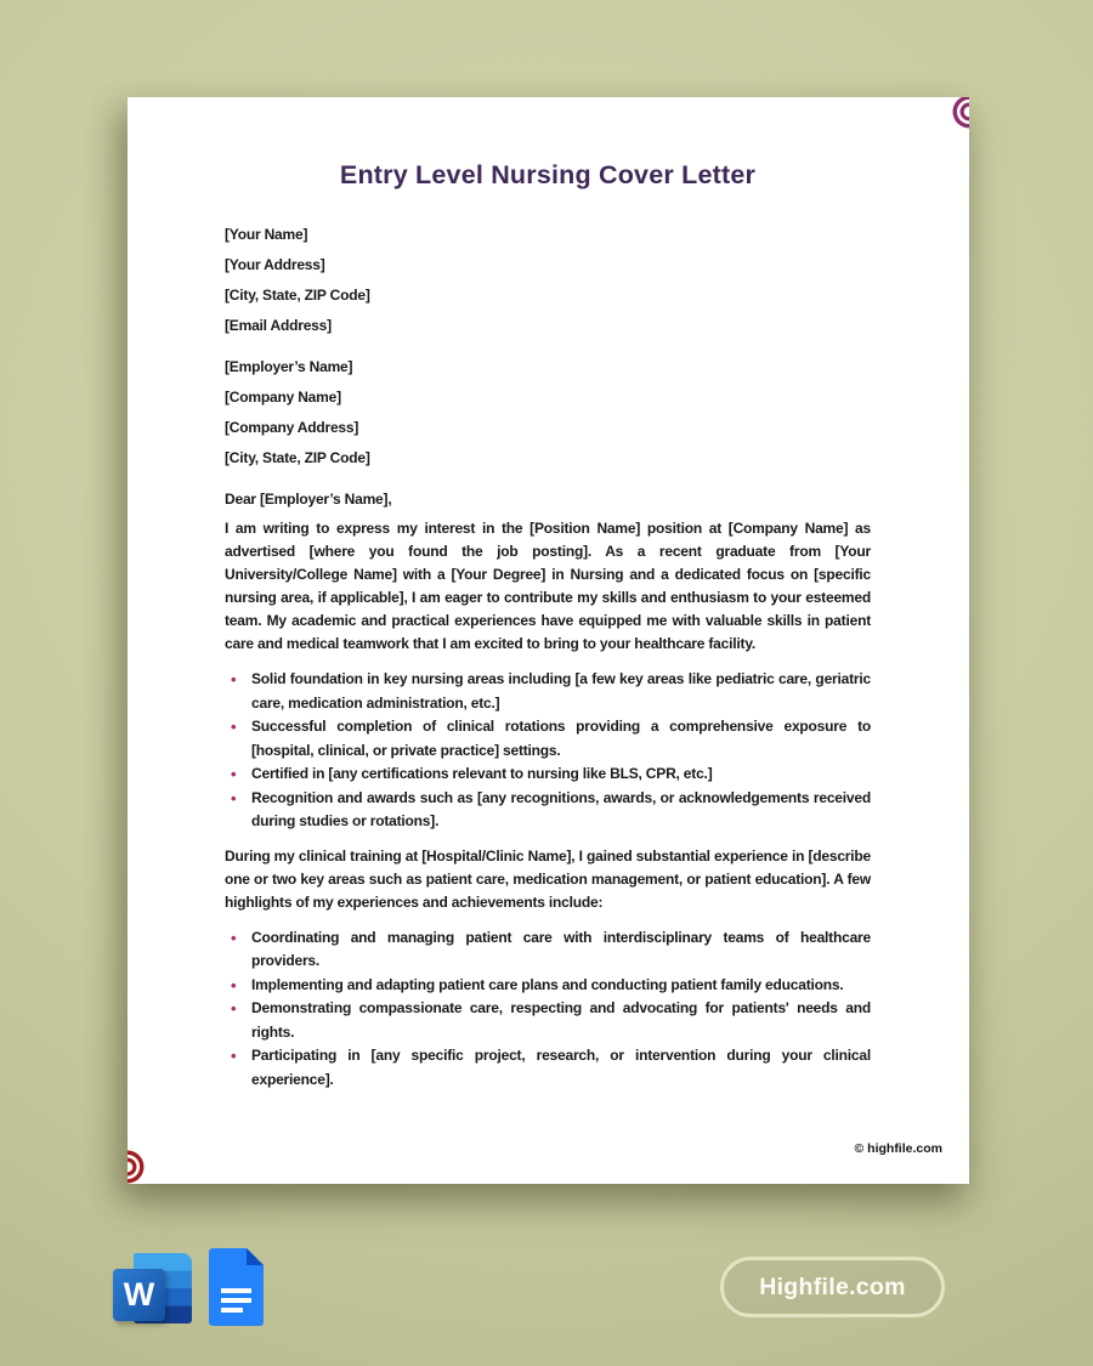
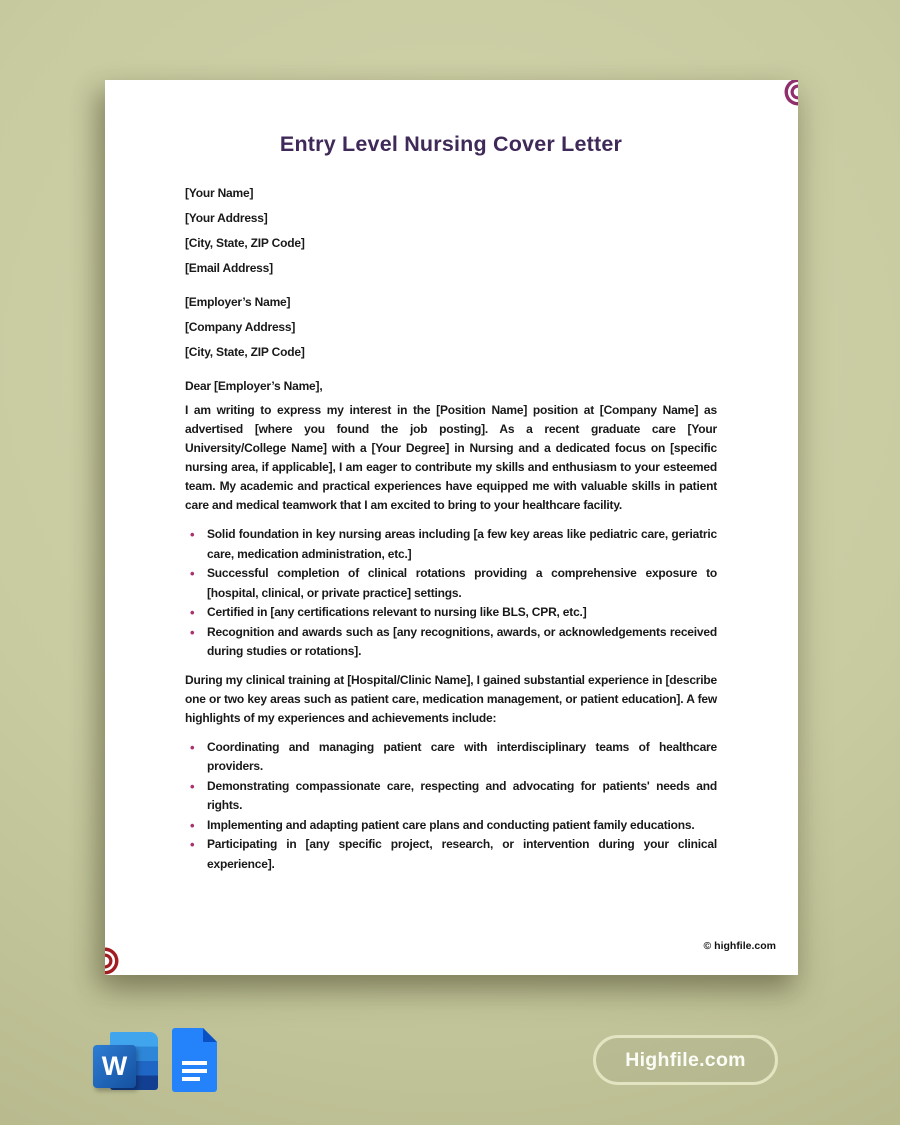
  Entry Level Nursing Cover Letter
  [Your Name]
  [Your Address]
  [City, State, ZIP Code]
  [Email Address]
  [Employer’s Name]
- [Company Name]
  [Company Address]
  [City, State, ZIP Code]
  Dear [Employer’s Name],
- I am writing to express my interest in the [Position Name] position at [Company Name] as advertised [where you found the job posting]. As a recent graduate from [Your University/College Name] with a [Your Degree] in Nursing and a dedicated focus on [specific nursing area, if applicable], I am eager to contribute my skills and enthusiasm to your esteemed team. My academic and practical experiences have equipped me with valuable skills in patient care and medical teamwork that I am excited to bring to your healthcare facility.
+ I am writing to express my interest in the [Position Name] position at [Company Name] as advertised [where you found the job posting]. As a recent graduate care [Your University/College Name] with a [Your Degree] in Nursing and a dedicated focus on [specific nursing area, if applicable], I am eager to contribute my skills and enthusiasm to your esteemed team. My academic and practical experiences have equipped me with valuable skills in patient care and medical teamwork that I am excited to bring to your healthcare facility.
  •
  Solid foundation in key nursing areas including [a few key areas like pediatric care, geriatric care, medication administration, etc.]
  •
  Successful completion of clinical rotations providing a comprehensive exposure to [hospital, clinical, or private practice] settings.
  •
  Certified in [any certifications relevant to nursing like BLS, CPR, etc.]
  •
  Recognition and awards such as [any recognitions, awards, or acknowledgements received during studies or rotations].
  During my clinical training at [Hospital/Clinic Name], I gained substantial experience in [describe one or two key areas such as patient care, medication management, or patient education]. A few highlights of my experiences and achievements include:
  •
  Coordinating and managing patient care with interdisciplinary teams of healthcare providers.
  •
- Implementing and adapting patient care plans and conducting patient family educations.
+ Demonstrating compassionate care, respecting and advocating for patients' needs and rights.
  •
- Demonstrating compassionate care, respecting and advocating for patients' needs and rights.
+ Implementing and adapting patient care plans and conducting patient family educations.
  •
  Participating in [any specific project, research, or intervention during your clinical experience].
  © highfile.com
  W
  Highfile.com
